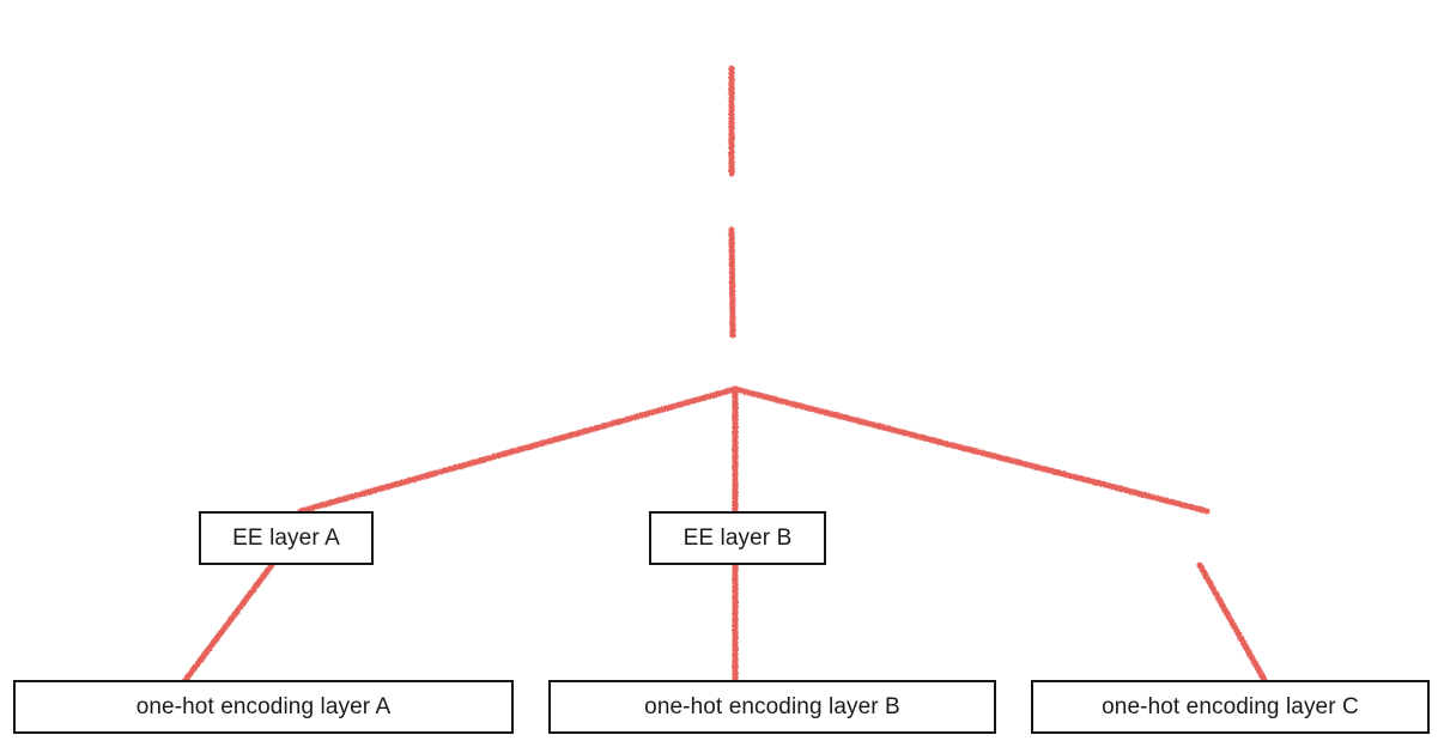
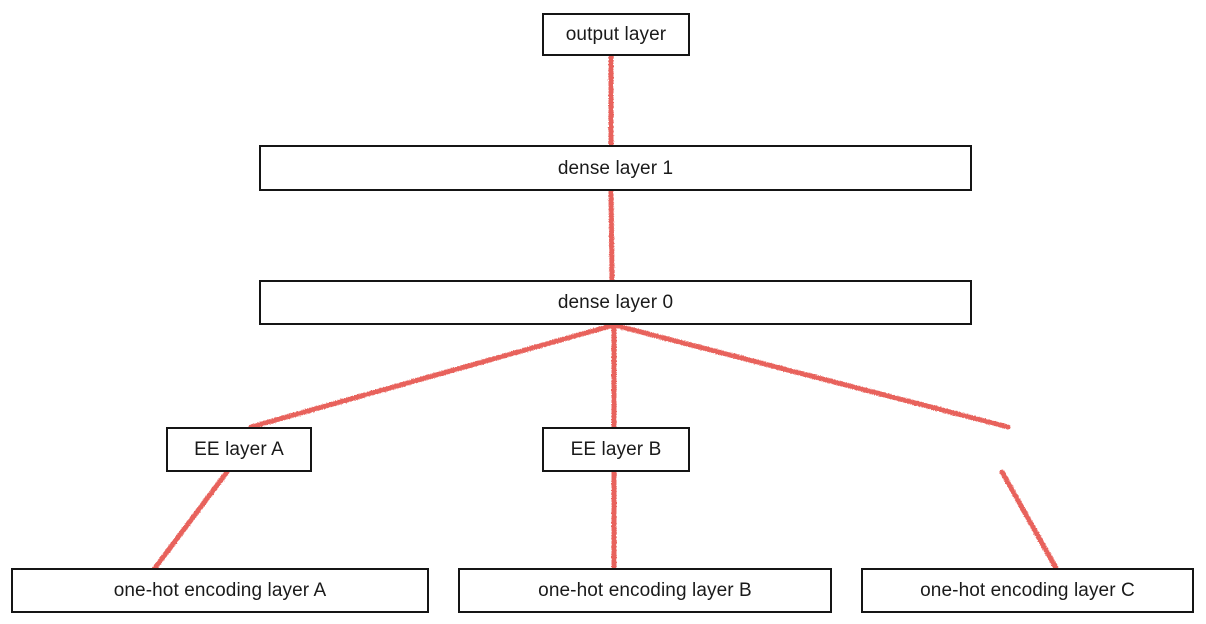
+ output layer
+ dense layer 1
+ dense layer 0
  EE layer A
  EE layer B
  one-hot encoding layer A
  one-hot encoding layer B
  one-hot encoding layer C
